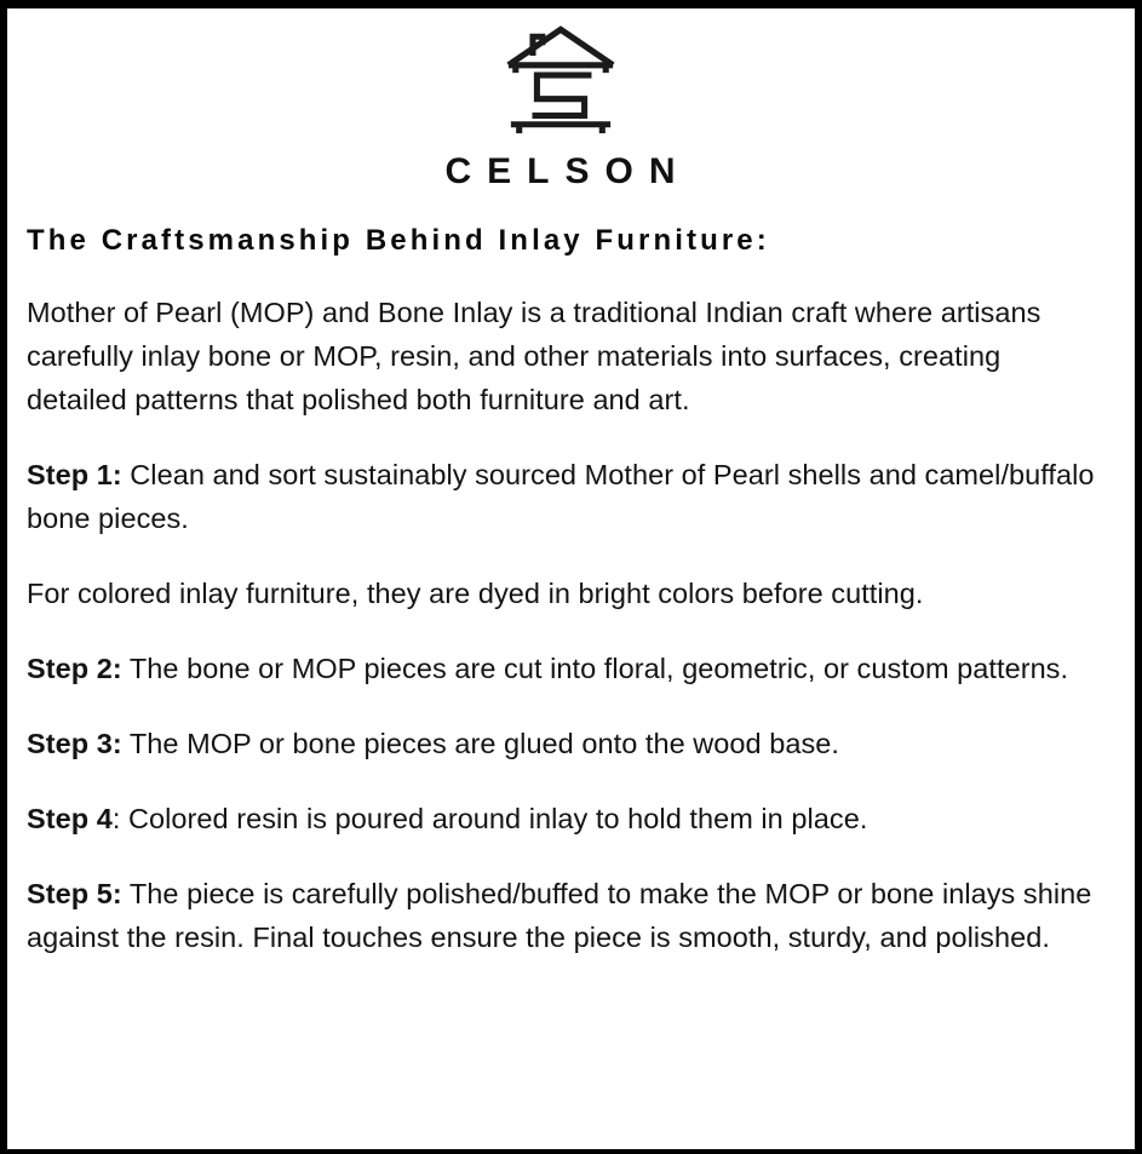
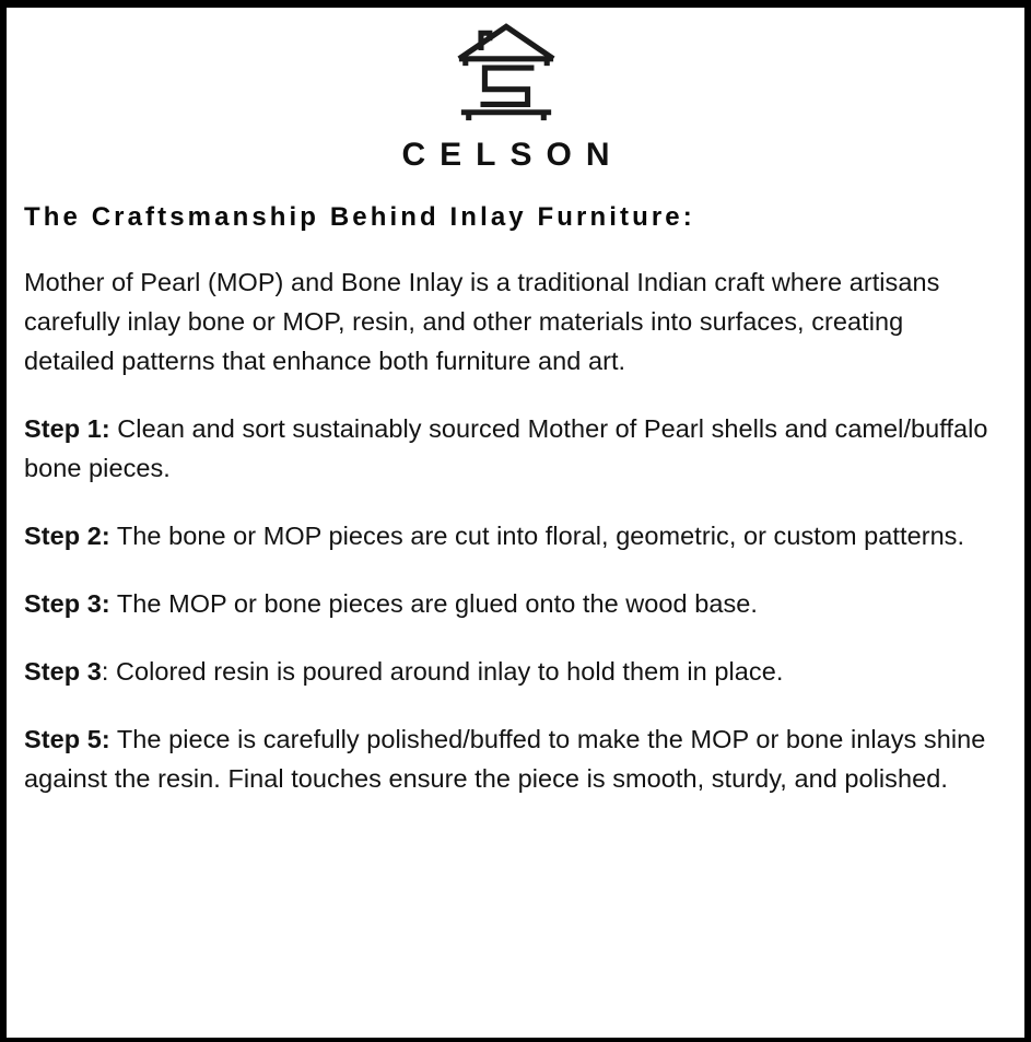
  CELSON
  The Craftsmanship Behind Inlay Furniture:
- Mother of Pearl (MOP) and Bone Inlay is a traditional Indian craft where artisans carefully inlay bone or MOP, resin, and other materials into surfaces, creating detailed patterns that polished both furniture and art.
+ Mother of Pearl (MOP) and Bone Inlay is a traditional Indian craft where artisans carefully inlay bone or MOP, resin, and other materials into surfaces, creating detailed patterns that enhance both furniture and art.
  Step 1: Clean and sort sustainably sourced Mother of Pearl shells and camel/buffalo bone pieces.
- For colored inlay furniture, they are dyed in bright colors before cutting.
  Step 2: The bone or MOP pieces are cut into floral, geometric, or custom patterns.
  Step 3: The MOP or bone pieces are glued onto the wood base.
- Step 4: Colored resin is poured around inlay to hold them in place.
+ Step 3: Colored resin is poured around inlay to hold them in place.
  Step 5: The piece is carefully polished/buffed to make the MOP or bone inlays shine against the resin. Final touches ensure the piece is smooth, sturdy, and polished.
